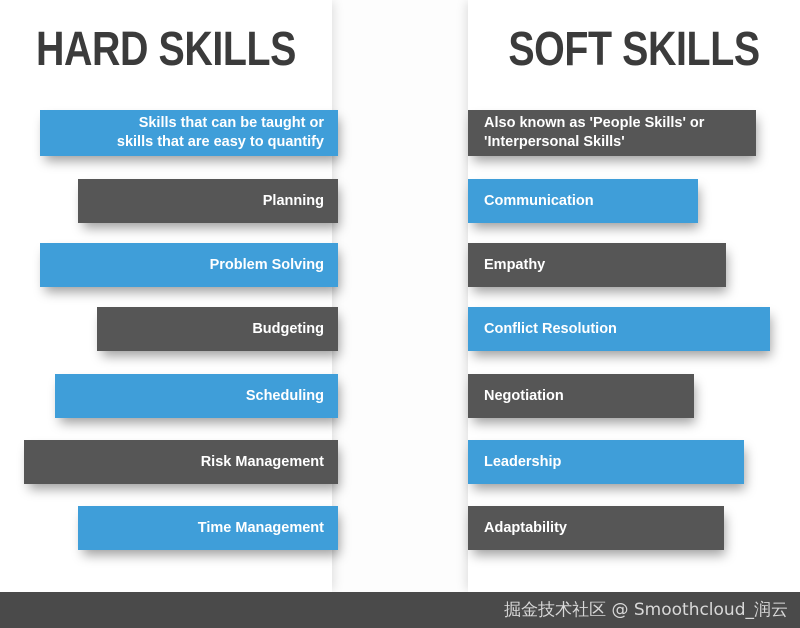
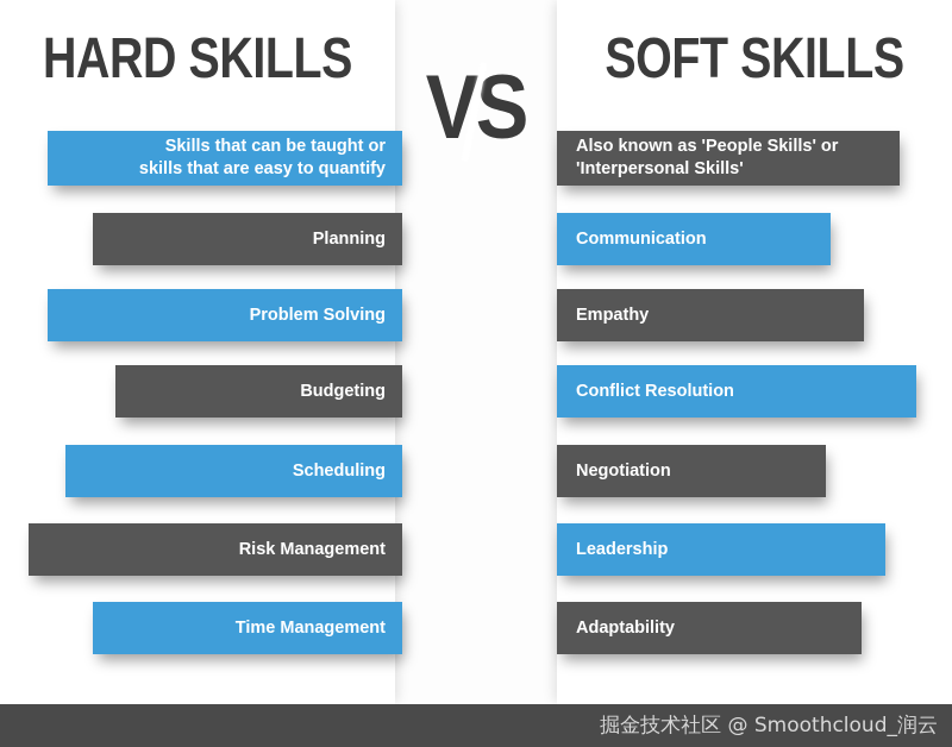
  HARD SKILLS
  SOFT SKILLS
+ VS
  Skills that can be taught or
  skills that are easy to quantify
  Planning
  Problem Solving
  Budgeting
  Scheduling
  Risk Management
  Time Management
  Also known as 'People Skills' or
  'Interpersonal Skills'
  Communication
  Empathy
  Conflict Resolution
  Negotiation
  Leadership
  Adaptability
  掘金技术社区 @ Smoothcloud_润云
